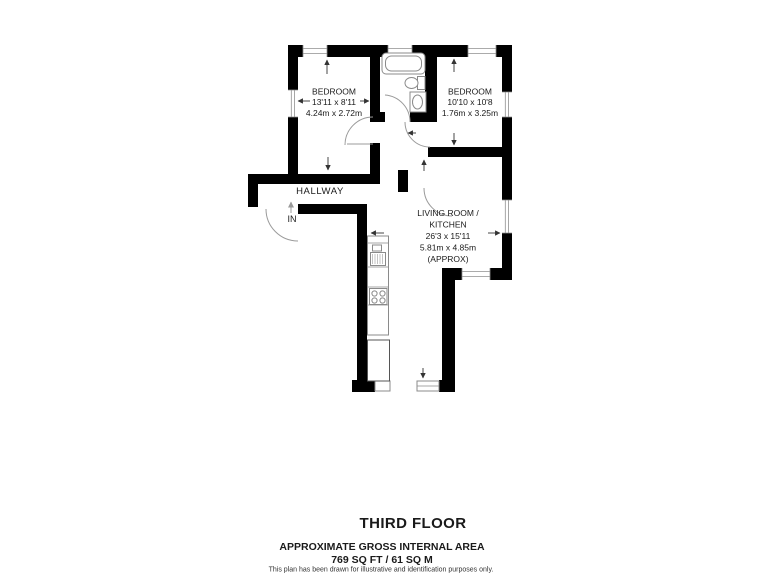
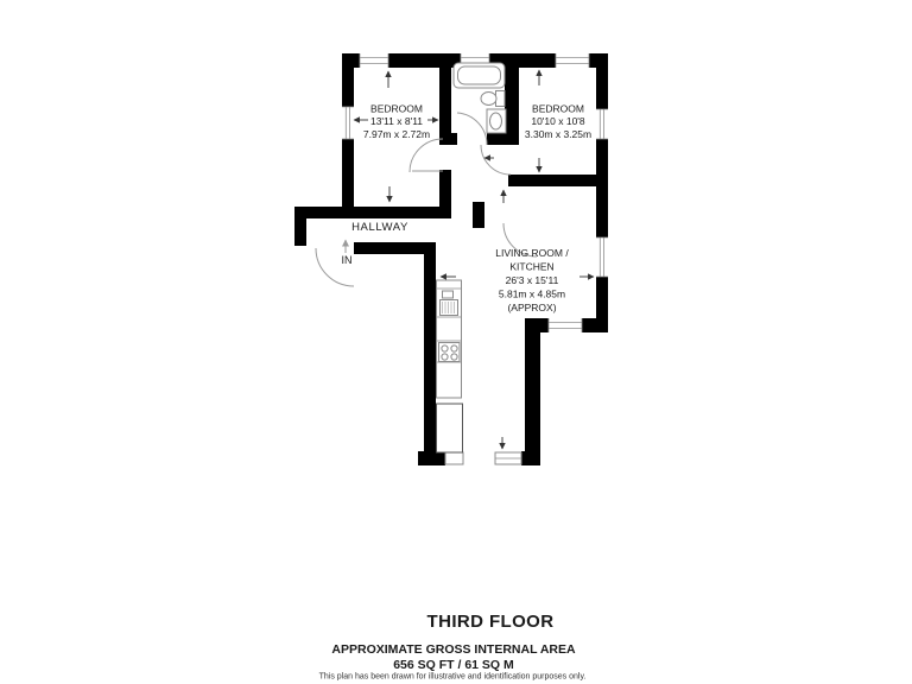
  BEDROOM
  13'11 x 8'11
- 4.24m x 2.72m
+ 7.97m x 2.72m
  BEDROOM
  10'10 x 10'8
- 1.76m x 3.25m
+ 3.30m x 3.25m
  HALLWAY
  IN
  LIVING ROOM /
  KITCHEN
  26'3 x 15'11
  5.81m x 4.85m
  (APPROX)
  THIRD FLOOR
  APPROXIMATE GROSS INTERNAL AREA
- 769 SQ FT / 61 SQ M
+ 656 SQ FT / 61 SQ M
